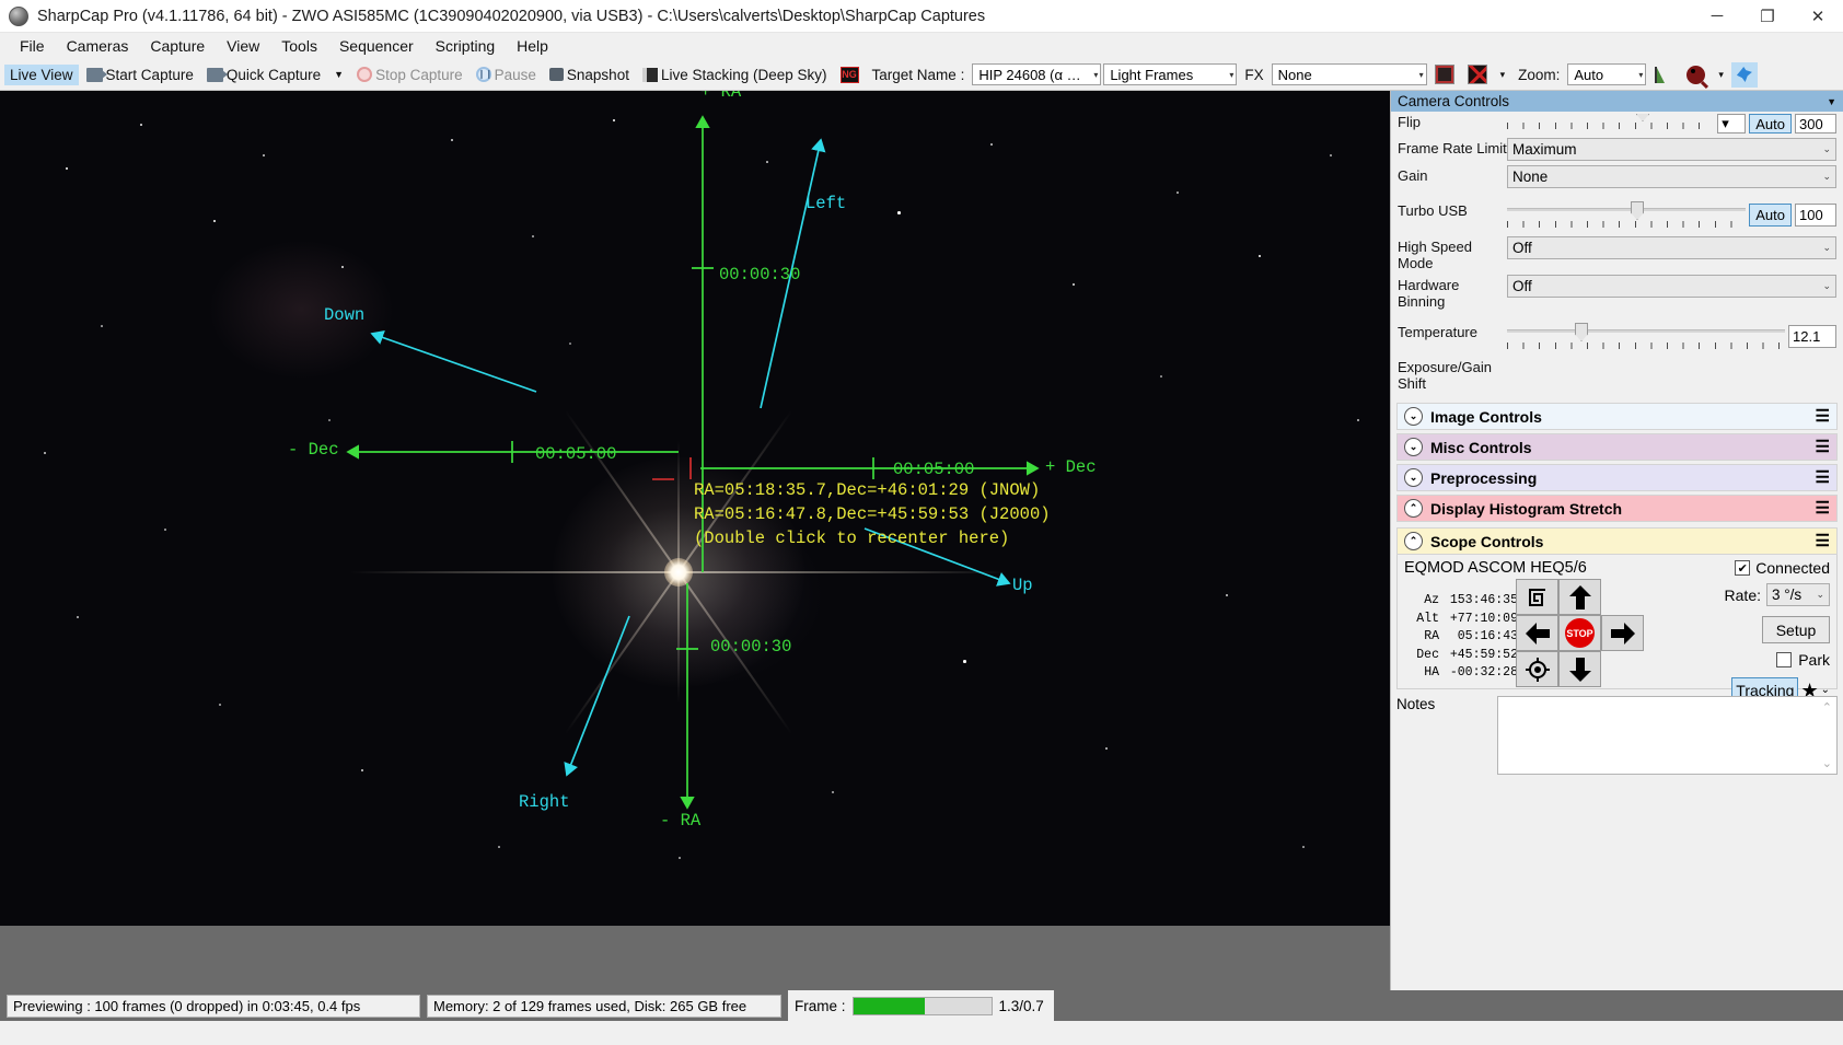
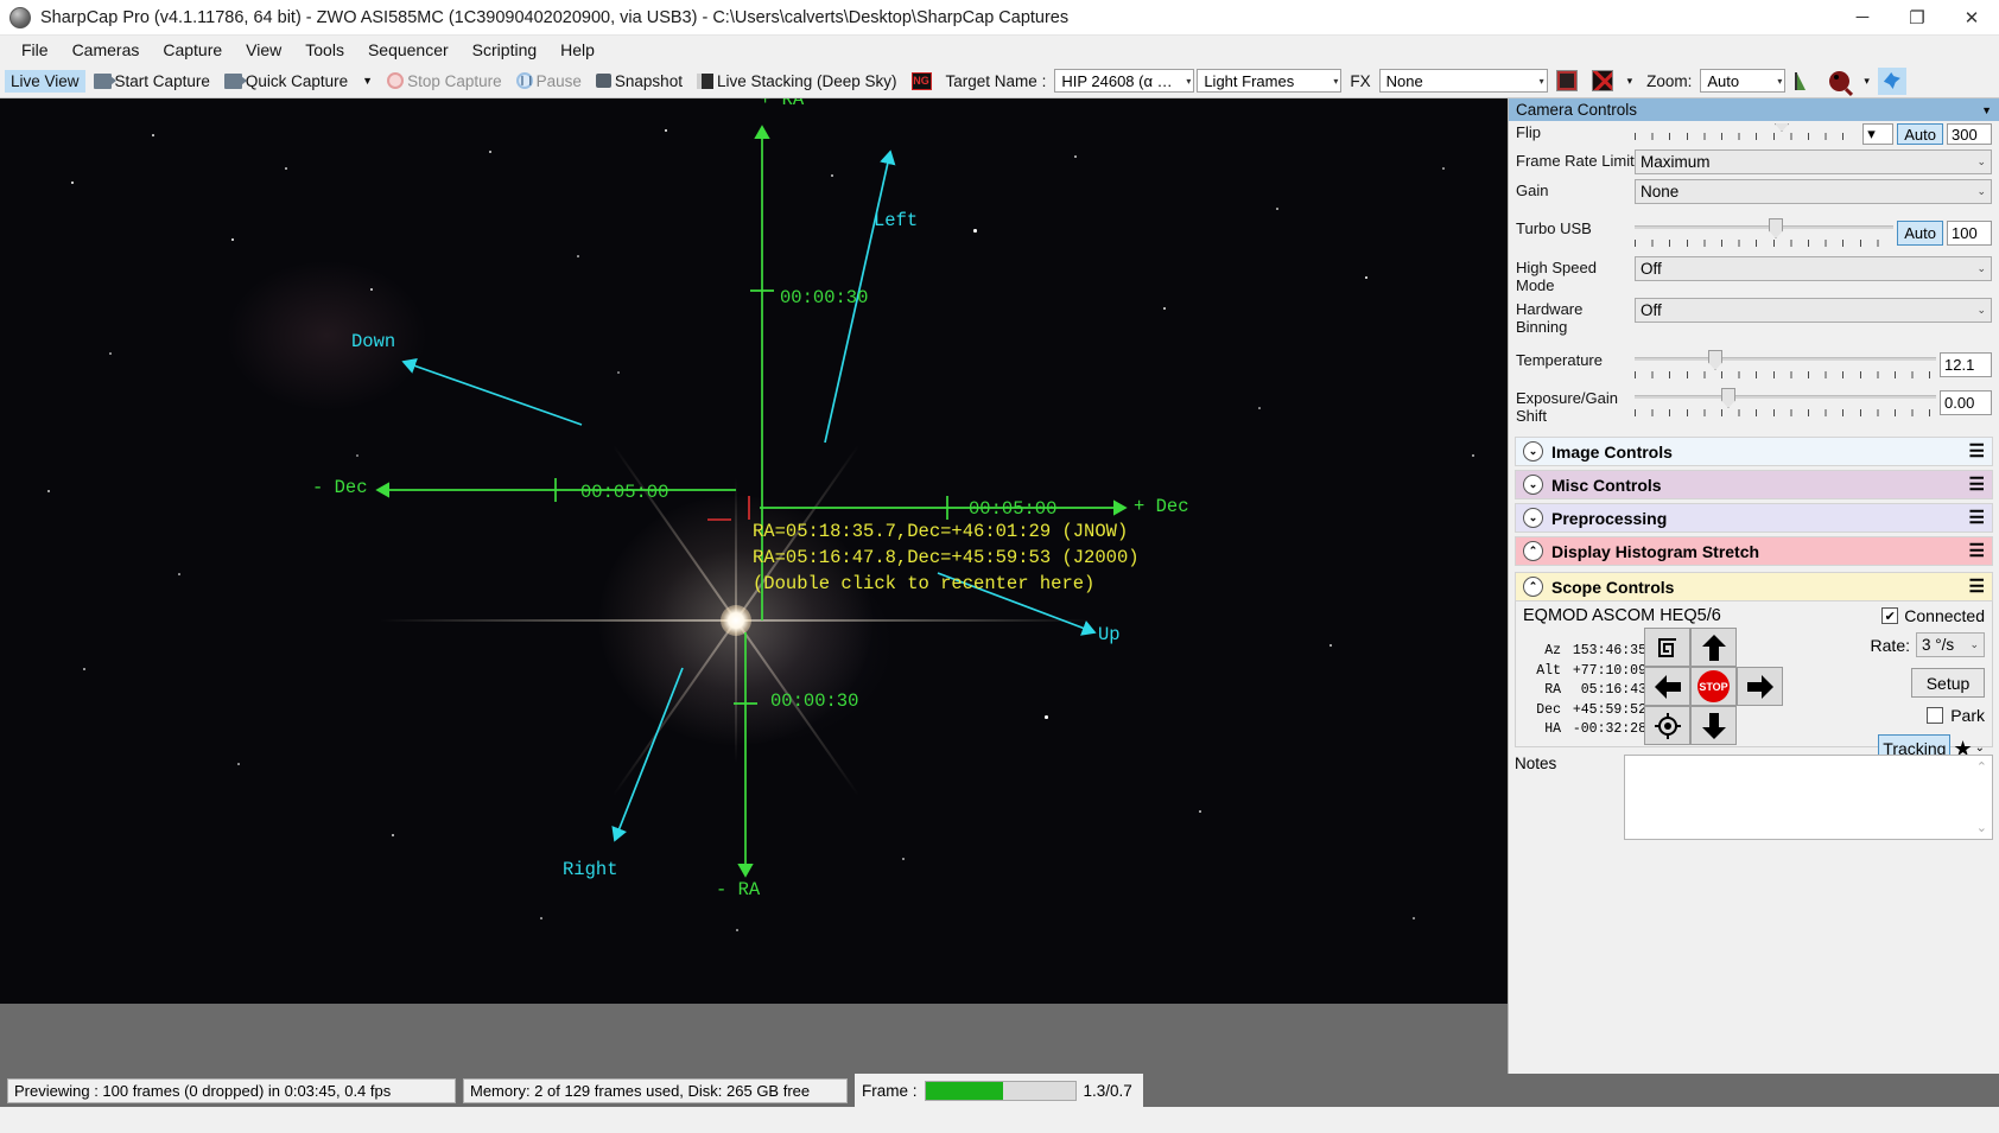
  SharpCap Pro (v4.1.11786, 64 bit) - ZWO ASI585MC (1C39090402020900, via USB3) - C:\Users\calverts\Desktop\SharpCap Captures
  ─
  ❐
  ✕
  File
  Cameras
  Capture
  View
  Tools
  Sequencer
  Scripting
  Help
  Live View
  Start Capture
  Quick Capture
  ▼
  Stop Capture
  ❙❙
  Pause
  Snapshot
  Live Stacking (Deep Sky)
  NG
  Target Name :
  HIP 24608 (α …
  ▾
  Light Frames
  ▾
  FX
  None
  ▾
  ▾
  Zoom:
  Auto
  ▾
  ▾
  + RA
  00:00:30
  00:05:00
  - Dec
  00:05:00
  + Dec
  00:00:30
  - RA
  Left
  Down
  Right
  Up
  RA=05:18:35.7,Dec=+46:01:29 (JNOW)
  RA=05:16:47.8,Dec=+45:59:53 (J2000)
  (Double click to recenter here)
  Camera Controls
  ▼
  Flip
  ▾
  Auto
  300
  Frame Rate Limit
  Maximum
  ⌄
  Gain
  None
  ⌄
  Turbo USB
  Auto
  100
  High Speed Mode
  Off
  ⌄
  Hardware Binning
  Off
  ⌄
  Temperature
  12.1
  Exposure/Gain Shift
+ 0.00
  ⌄
  Image Controls
  ☰
  ⌄
  Misc Controls
  ☰
  ⌄
  Preprocessing
  ☰
  ⌃
  Display Histogram Stretch
  ☰
  ⌃
  Scope Controls
  ☰
  EQMOD ASCOM HEQ5/6
  ✔
  Connected
  Az 153:46:35
  Alt +77:10:09
  RA 05:16:43
  Dec +45:59:52
  HA -00:32:28
  STOP
  Rate:
  3 °/s
  ⌄
  Setup
  Park
  Tracking
  ★
  ⌄
  Notes
  ⌃
  ⌄
  Previewing : 100 frames (0 dropped) in 0:03:45, 0.4 fps
  Memory: 2 of 129 frames used, Disk: 265 GB free
  Frame :
  1.3/0.7
